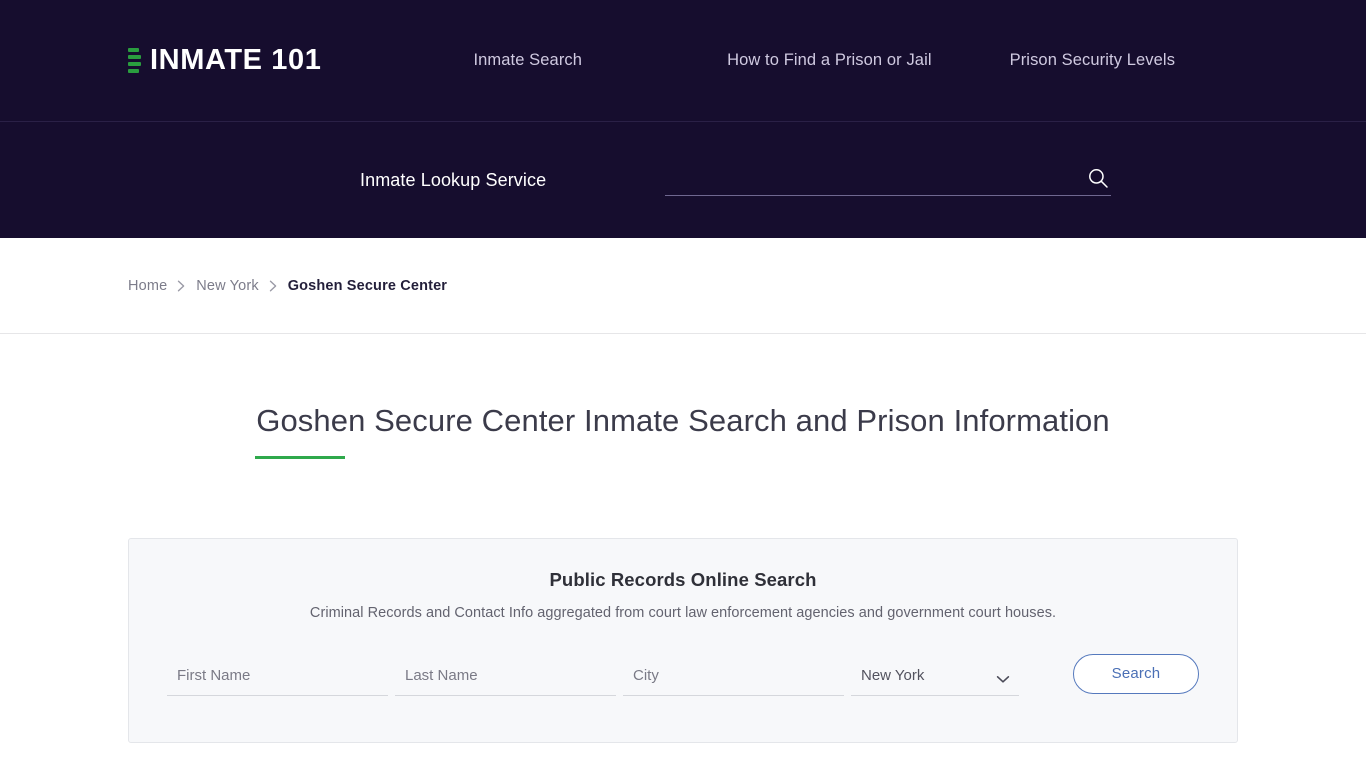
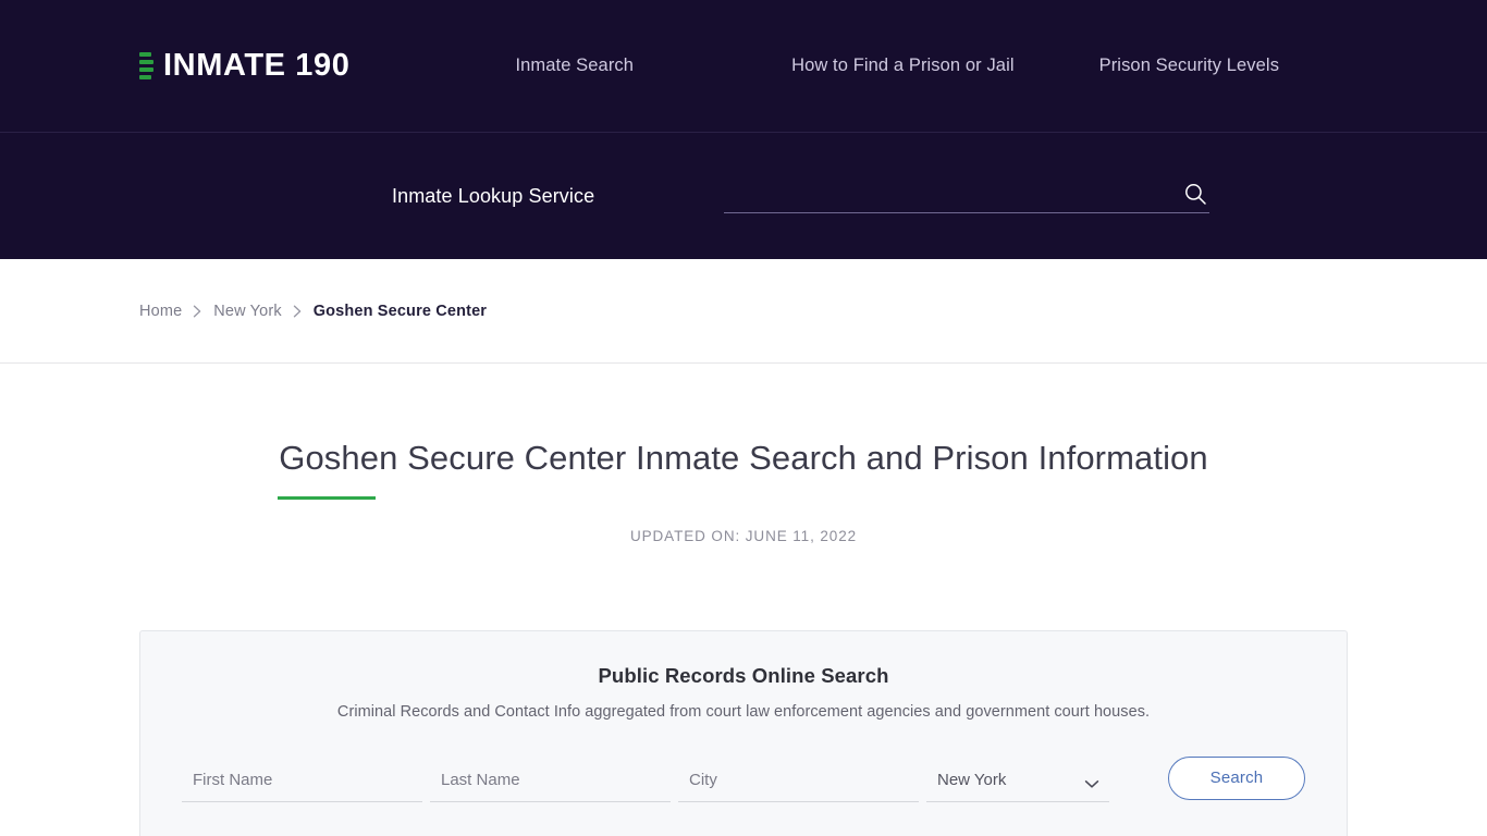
- INMATE 101
+ INMATE 190
  Inmate Search
  How to Find a Prison or Jail
  Prison Security Levels
  Inmate Lookup Service
  Home
  New York
  Goshen Secure Center
  Goshen Secure Center Inmate Search and Prison Information
+ UPDATED ON: JUNE 11, 2022
  Public Records Online Search
  Criminal Records and Contact Info aggregated from court law enforcement agencies and government court houses.
  First Name
  Last Name
  City
  New York
  Search
